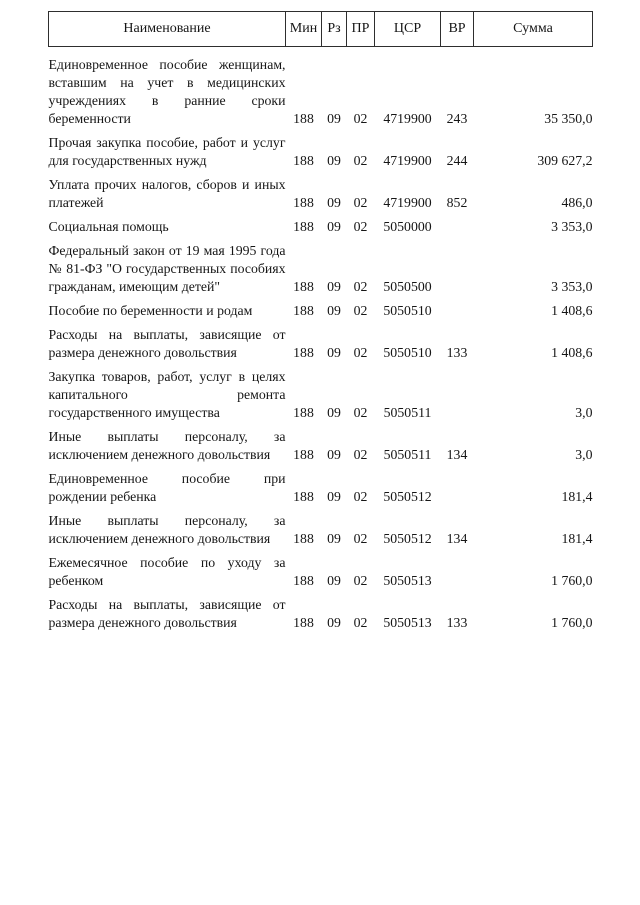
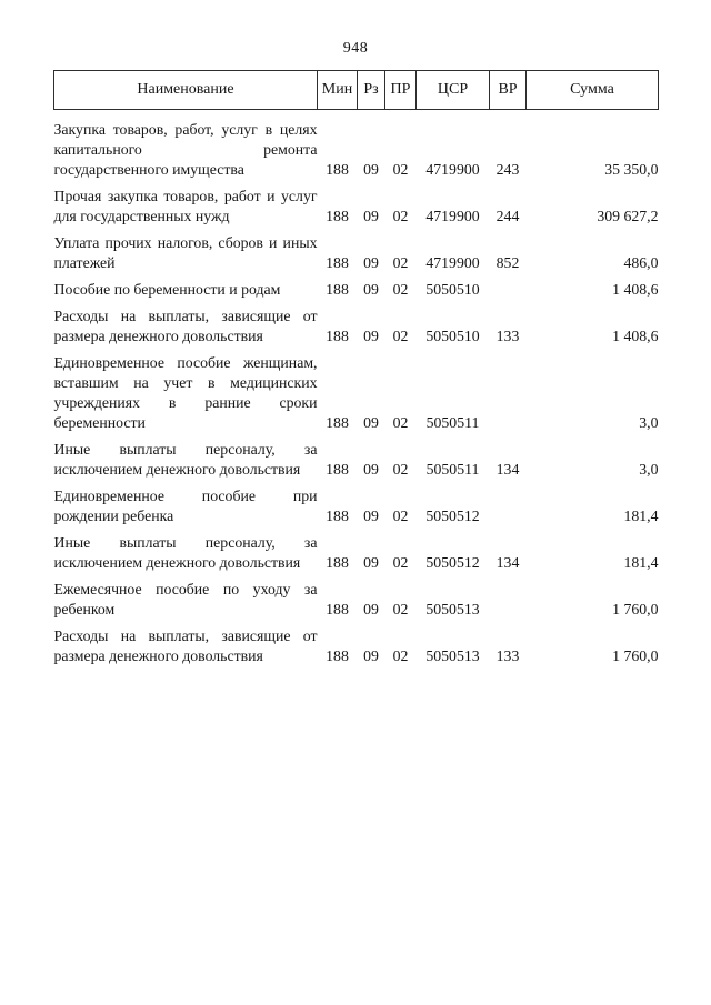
+ 948
  Наименование	Мин	Рз	ПР	ЦСР	ВР	Сумма
- Единовременное пособие женщинам, вставшим на учет в медицинских учреждениях в ранние сроки беременности	188	09	02	4719900	243	35 350,0
+ Закупка товаров, работ, услуг в целях капитального ремонта государственного имущества	188	09	02	4719900	243	35 350,0
- Прочая закупка пособие, работ и услуг для государственных нужд	188	09	02	4719900	244	309 627,2
+ Прочая закупка товаров, работ и услуг для государственных нужд	188	09	02	4719900	244	309 627,2
  Уплата прочих налогов, сборов и иных платежей	188	09	02	4719900	852	486,0
- Социальная помощь	188	09	02	5050000		3 353,0
- Федеральный закон от 19 мая 1995 года № 81-ФЗ "О государственных пособиях гражданам, имеющим детей"	188	09	02	5050500		3 353,0
  Пособие по беременности и родам	188	09	02	5050510		1 408,6
  Расходы на выплаты, зависящие от размера денежного довольствия	188	09	02	5050510	133	1 408,6
- Закупка товаров, работ, услуг в целях капитального ремонта государственного имущества	188	09	02	5050511		3,0
+ Единовременное пособие женщинам, вставшим на учет в медицинских учреждениях в ранние сроки беременности	188	09	02	5050511		3,0
  Иные выплаты персоналу, за исключением денежного довольствия	188	09	02	5050511	134	3,0
  Единовременное пособие при рождении ребенка	188	09	02	5050512		181,4
  Иные выплаты персоналу, за исключением денежного довольствия	188	09	02	5050512	134	181,4
  Ежемесячное пособие по уходу за ребенком	188	09	02	5050513		1 760,0
  Расходы на выплаты, зависящие от размера денежного довольствия	188	09	02	5050513	133	1 760,0
